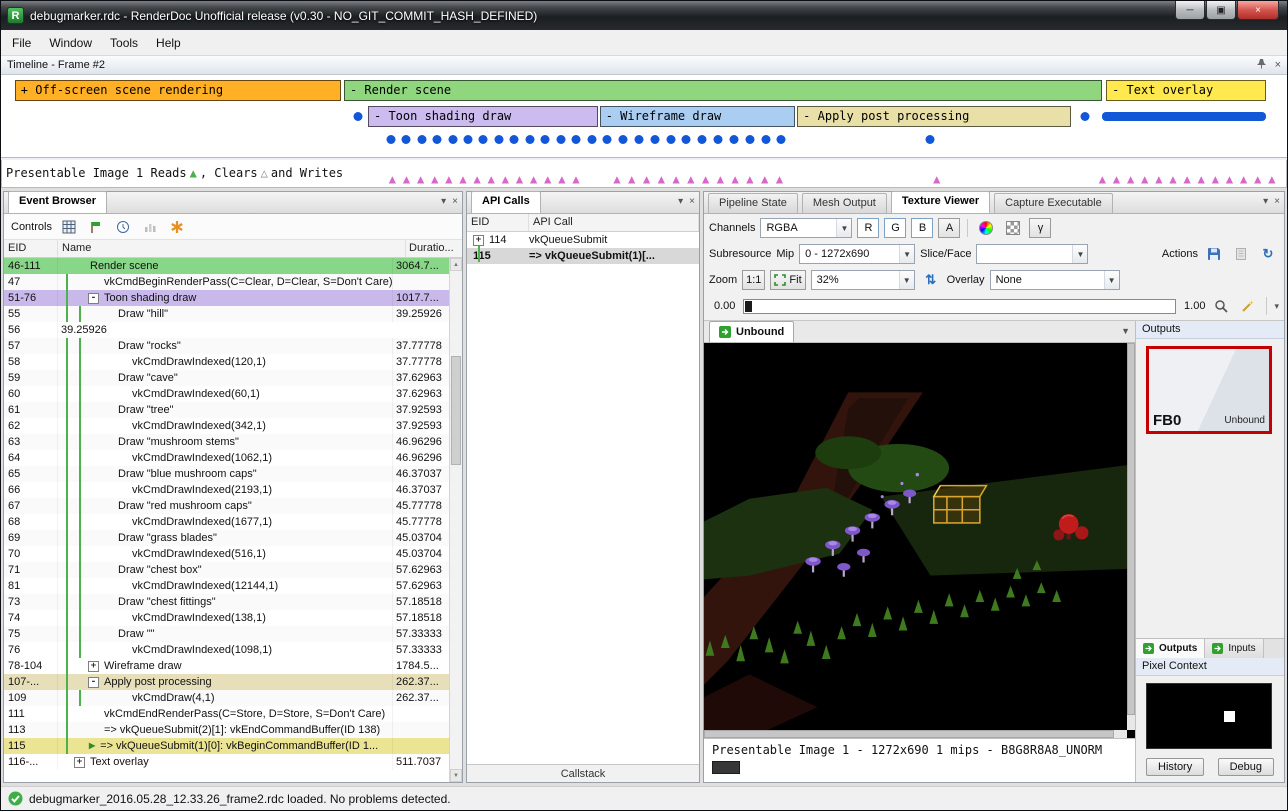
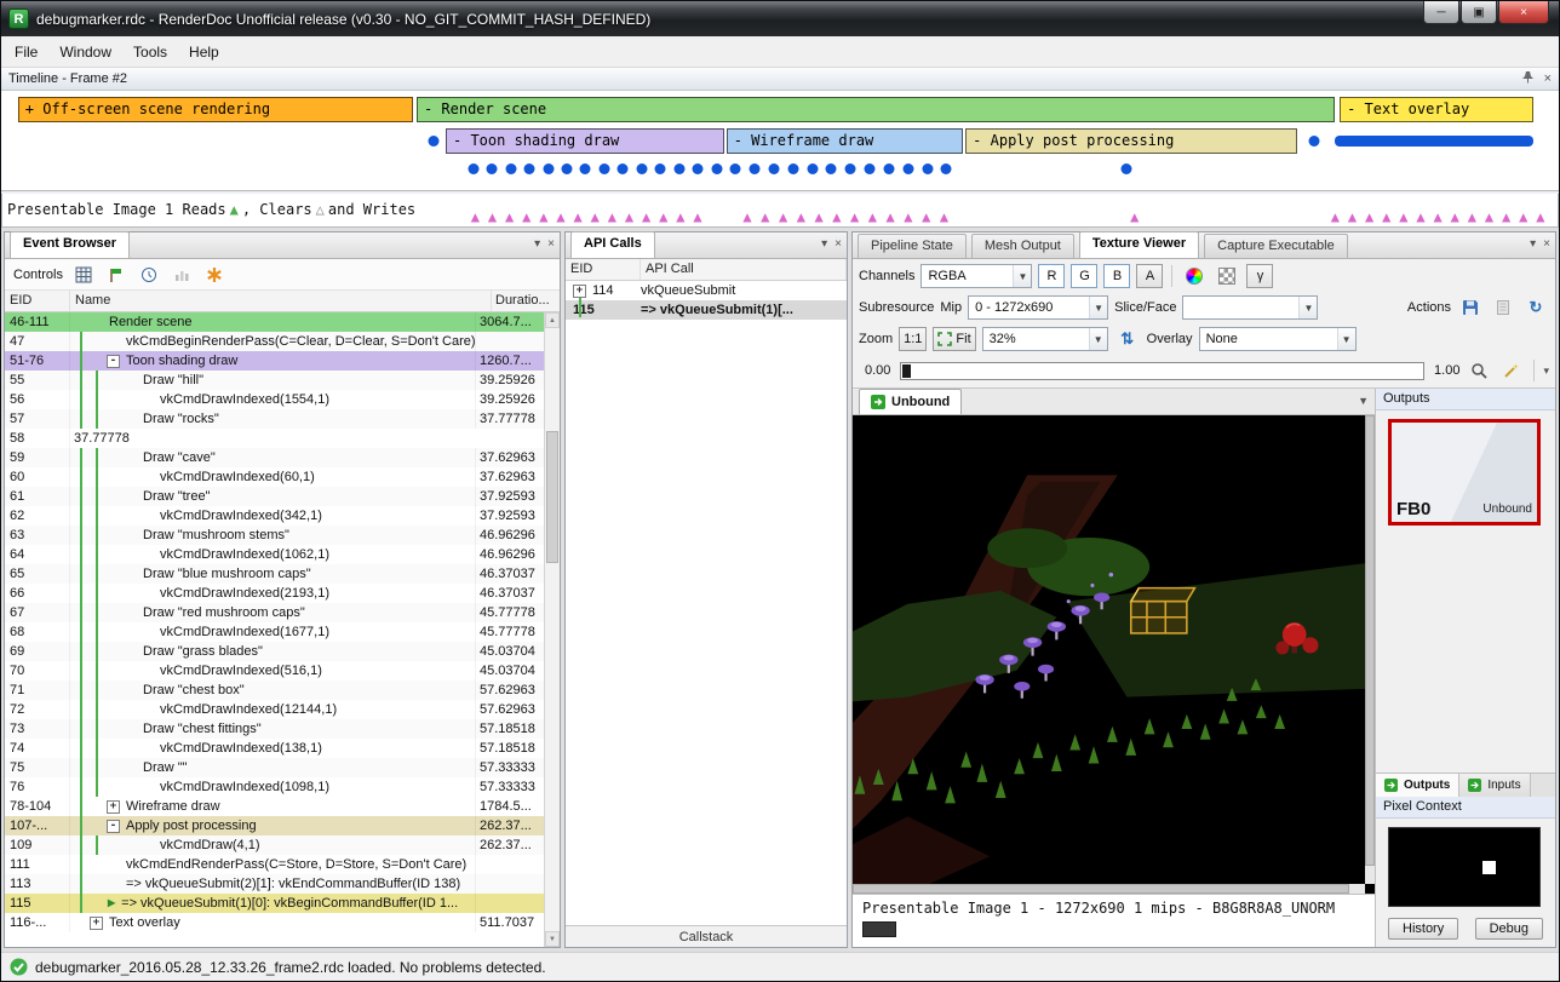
  R
  debugmarker.rdc - RenderDoc Unofficial release (v0.30 - NO_GIT_COMMIT_HASH_DEFINED)
  ─
  ▣
  ×
  File
  Window
  Tools
  Help
  Timeline - Frame #2
  ×
  + Off-screen scene rendering
  - Render scene
  - Text overlay
  - Toon shading draw
  - Wireframe draw
  - Apply post processing
  Presentable Image 1 Reads ▲ , Clears △ and Writes
  ▲
  ▲
  ▲
  ▲
  ▲
  ▲
  ▲
  ▲
  ▲
  ▲
  ▲
  ▲
  ▲
  ▲
  ▲
  ▲
  ▲
  ▲
  ▲
  ▲
  ▲
  ▲
  ▲
  ▲
  ▲
  ▲
  ▲
  ▲
  ▲
  ▲
  ▲
  ▲
  ▲
  ▲
  ▲
  ▲
  ▲
  ▲
  ▲
  ▲
  Event Browser
  ▾
  ×
  Controls
  EID
  Name
  Duratio...
  46-111
  Render scene
  3064.7...
  47
  vkCmdBeginRenderPass(C=Clear, D=Clear, S=Don't Care)
  51-76
  - Toon shading draw
- 1017.7...
+ 1260.7...
  55
  Draw "hill"
  39.25926
  56
+ vkCmdDrawIndexed(1554,1)
  39.25926
  57
  Draw "rocks"
  37.77778
  58
- vkCmdDrawIndexed(120,1)
  37.77778
  59
  Draw "cave"
  37.62963
  60
  vkCmdDrawIndexed(60,1)
  37.62963
  61
  Draw "tree"
  37.92593
  62
  vkCmdDrawIndexed(342,1)
  37.92593
  63
  Draw "mushroom stems"
  46.96296
  64
  vkCmdDrawIndexed(1062,1)
  46.96296
  65
  Draw "blue mushroom caps"
  46.37037
  66
  vkCmdDrawIndexed(2193,1)
  46.37037
  67
  Draw "red mushroom caps"
  45.77778
  68
  vkCmdDrawIndexed(1677,1)
  45.77778
  69
  Draw "grass blades"
  45.03704
  70
  vkCmdDrawIndexed(516,1)
  45.03704
  71
  Draw "chest box"
  57.62963
- 81
+ 72
  vkCmdDrawIndexed(12144,1)
  57.62963
  73
  Draw "chest fittings"
  57.18518
  74
  vkCmdDrawIndexed(138,1)
  57.18518
  75
  Draw ""
  57.33333
  76
  vkCmdDrawIndexed(1098,1)
  57.33333
  78-104
  + Wireframe draw
  1784.5...
  107-...
  - Apply post processing
  262.37...
  109
  vkCmdDraw(4,1)
  262.37...
  111
  vkCmdEndRenderPass(C=Store, D=Store, S=Don't Care)
  113
  => vkQueueSubmit(2)[1]: vkEndCommandBuffer(ID 138)
  115
  ▶ => vkQueueSubmit(1)[0]: vkBeginCommandBuffer(ID 1...
  116-...
  + Text overlay
  511.7037
  API Calls
  ▾
  ×
  EID
  API Call
  + 114
  vkQueueSubmit
  115
  => vkQueueSubmit(1)[...
  Callstack
  Pipeline State
  Mesh Output
  Texture Viewer
  Capture Executable
  ▾
  ×
  Channels
  RGBA
  ▼
  R
  G
  B
  A
  γ
  Subresource
  Mip
  0 - 1272x690
  ▼
  Slice/Face
  ▼
  Actions
  ↻
  Zoom
  1:1
  Fit
  32%
  ▼
  ⇅
  Overlay
  None
  ▼
  0.00
  1.00
  ▾
  Unbound
  ▼
  Presentable Image 1 - 1272x690 1 mips - B8G8R8A8_UNORM
  Outputs
  FB0
  Unbound
  Outputs
  Inputs
  Pixel Context
  History
  Debug
  debugmarker_2016.05.28_12.33.26_frame2.rdc loaded. No problems detected.
